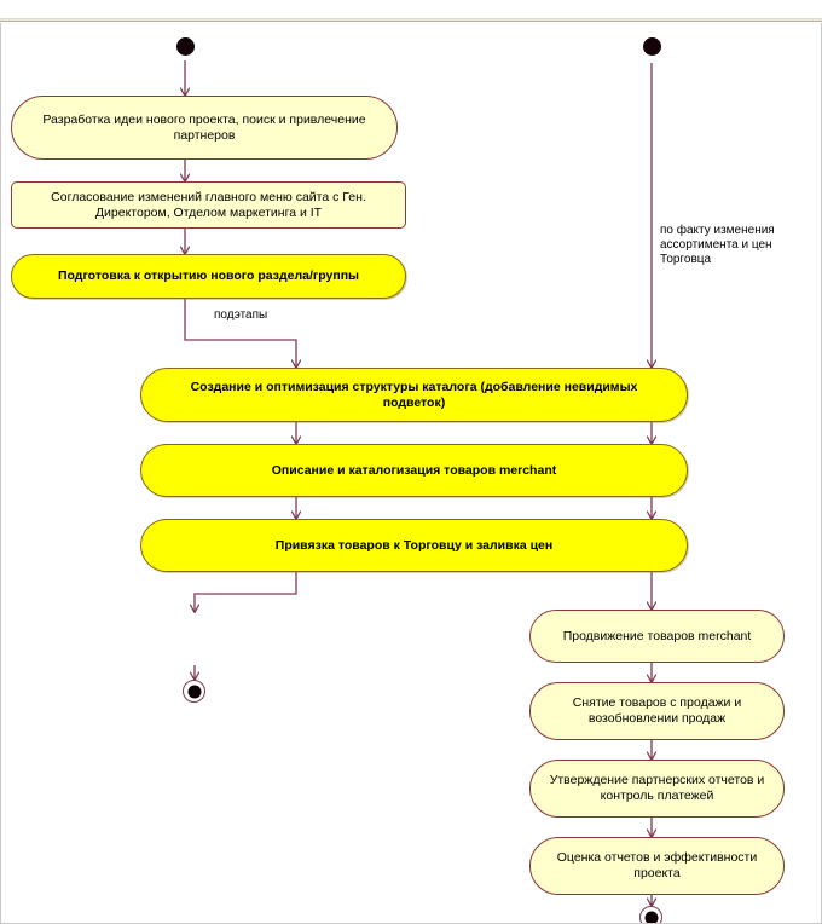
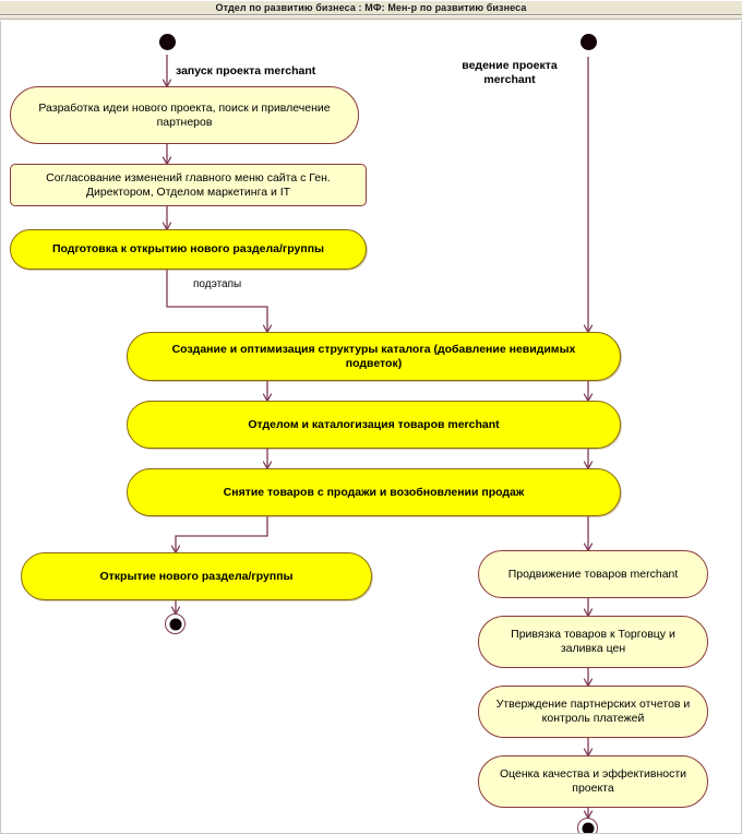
+ Отдел по развитию бизнеса : МФ: Мен-р по развитию бизнеса
+ запуск проекта merchant
+ ведение проекта
+ merchant
  подэтапы
- по факту изменения
- ассортимента и цен
- Торговца
  Разработка идеи нового проекта, поиск и привлечение партнеров
  Согласование изменений главного меню сайта с Ген. Директором, Отделом маркетинга и IT
  Подготовка к открытию нового раздела/группы
  Создание и оптимизация структуры каталога (добавление невидимых подветок)
- Описание и каталогизация товаров merchant
+ Отделом и каталогизация товаров merchant
- Привязка товаров к Торговцу и заливка цен
+ Снятие товаров с продажи и возобновлении продаж
+ Открытие нового раздела/группы
  Продвижение товаров merchant
- Снятие товаров с продажи и возобновлении продаж
+ Привязка товаров к Торговцу и заливка цен
  Утверждение партнерских отчетов и контроль платежей
- Оценка отчетов и эффективности проекта
+ Оценка качества и эффективности проекта
